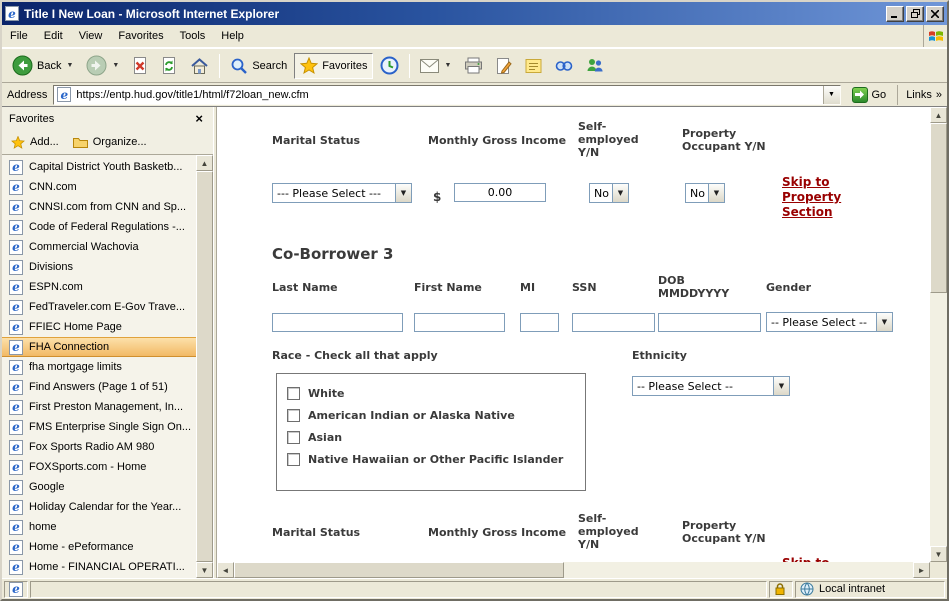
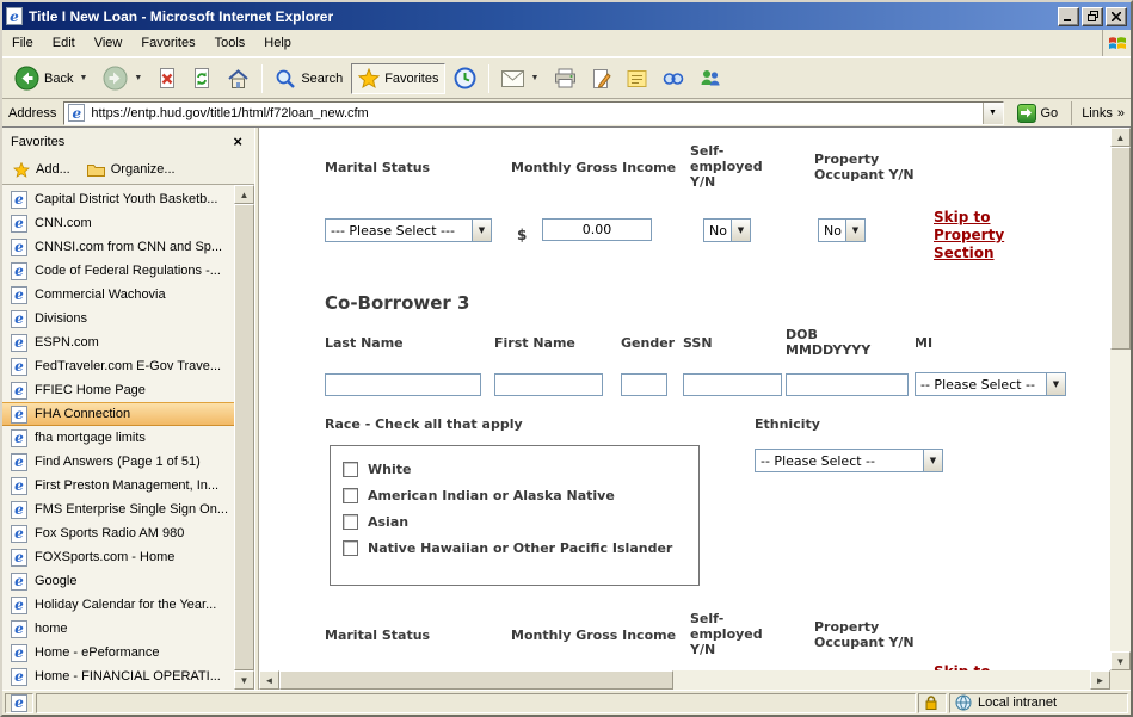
  Title I New Loan - Microsoft Internet Explorer
  File
  Edit
  View
  Favorites
  Tools
  Help
  Back
  Search
  Favorites
  Address
  https://entp.hud.gov/title1/html/f72loan_new.cfm
  Go
  Links
  »
  Favorites
  ×
  Add...
  Organize...
  Capital District Youth Basketb...
  CNN.com
  CNNSI.com from CNN and Sp...
  Code of Federal Regulations -...
  Commercial Wachovia
  Divisions
  ESPN.com
  FedTraveler.com E-Gov Trave...
  FFIEC Home Page
  FHA Connection
  fha mortgage limits
  Find Answers (Page 1 of 51)
  First Preston Management, In...
  FMS Enterprise Single Sign On...
  Fox Sports Radio AM 980
  FOXSports.com - Home
  Google
  Holiday Calendar for the Year...
  home
  Home - ePeformance
  Home - FINANCIAL OPERATI...
  ▲
  ▼
  Marital Status
  Monthly Gross Income
  Self-employed Y/N
  Property Occupant Y/N
  Skip to Property Section
  --- Please Select ---
  ▼
  $
  0.00
  No
  ▼
  No
  ▼
  Co-Borrower 3
  Last Name
  First Name
- MI
+ Gender
  SSN
  DOB MMDDYYYY
- Gender
+ MI
  -- Please Select --
  ▼
  Race - Check all that apply
  Ethnicity
  White
  American Indian or Alaska Native
  Asian
  Native Hawaiian or Other Pacific Islander
  -- Please Select --
  ▼
  Marital Status
  Monthly Gross Income
  Self-employed Y/N
  Property Occupant Y/N
  ▲
  ▼
  ◄
  ►
  Local intranet
